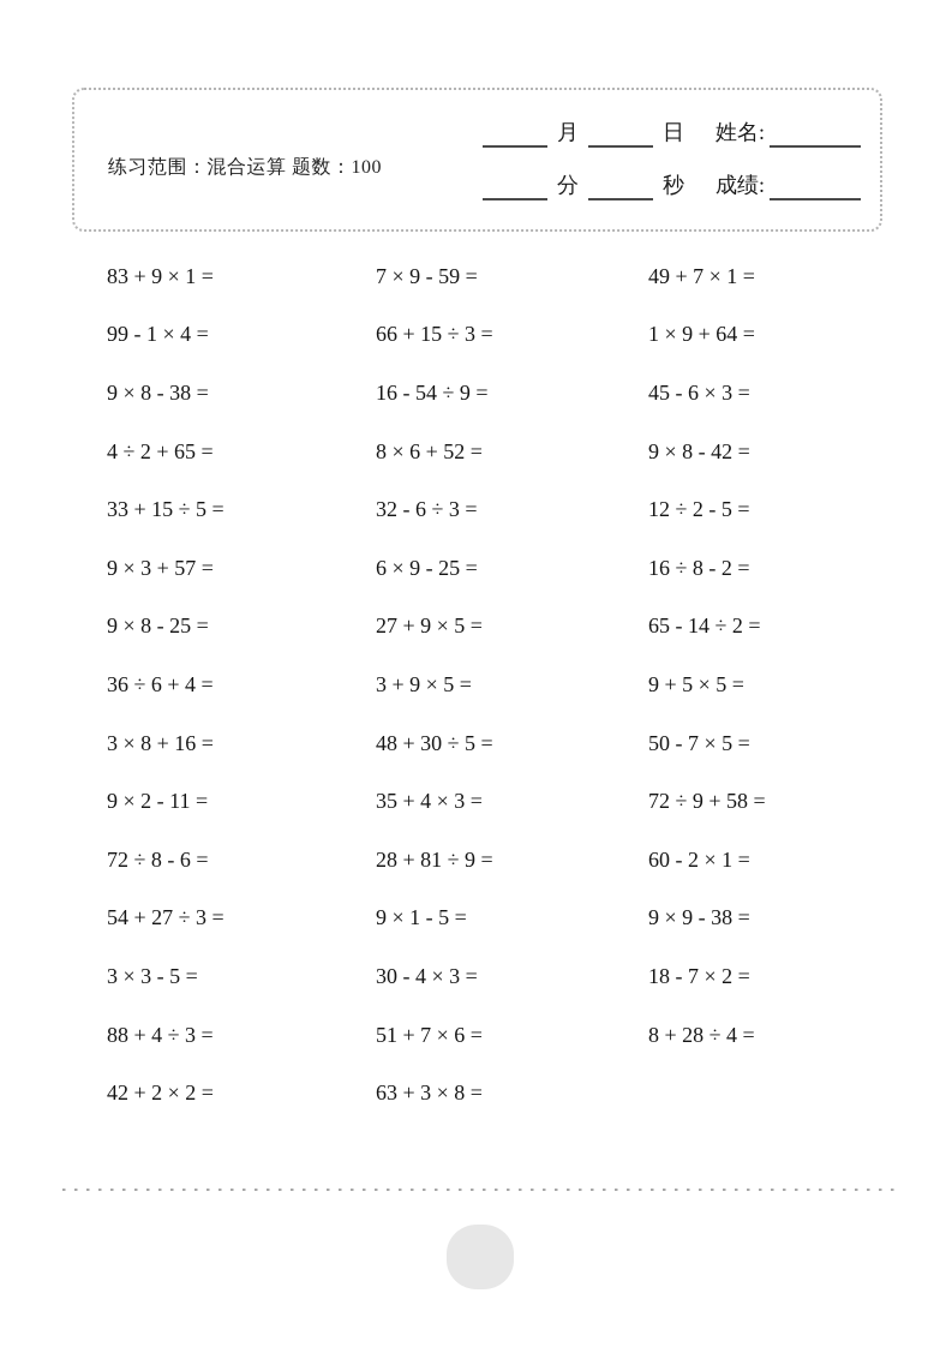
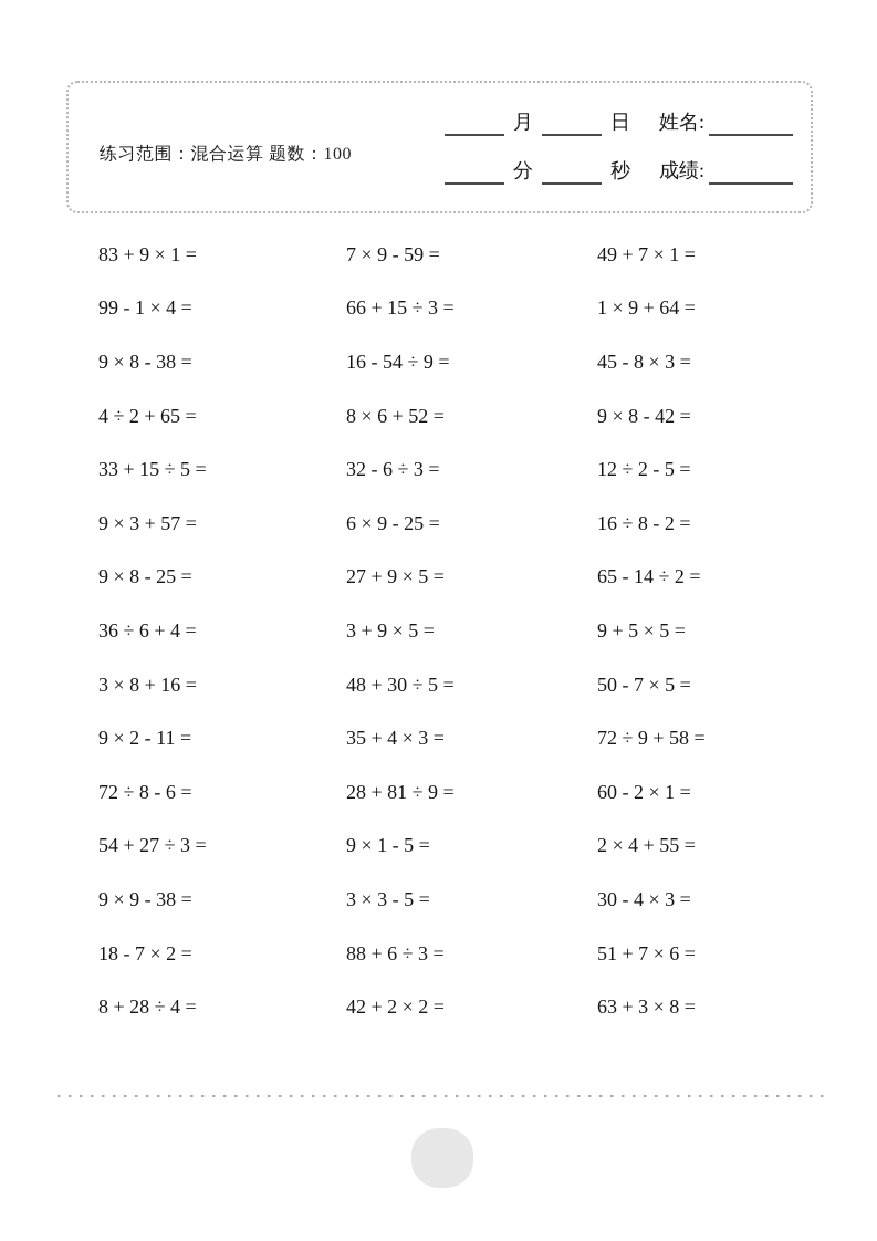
  练习范围：混合运算 题数：100
  月
  日
  姓名:
  分
  秒
  成绩:
  83 + 9 × 1 =
  7 × 9 - 59 =
  49 + 7 × 1 =
  99 - 1 × 4 =
  66 + 15 ÷ 3 =
  1 × 9 + 64 =
  9 × 8 - 38 =
  16 - 54 ÷ 9 =
- 45 - 6 × 3 =
+ 45 - 8 × 3 =
  4 ÷ 2 + 65 =
  8 × 6 + 52 =
  9 × 8 - 42 =
  33 + 15 ÷ 5 =
  32 - 6 ÷ 3 =
  12 ÷ 2 - 5 =
  9 × 3 + 57 =
  6 × 9 - 25 =
  16 ÷ 8 - 2 =
  9 × 8 - 25 =
  27 + 9 × 5 =
  65 - 14 ÷ 2 =
  36 ÷ 6 + 4 =
  3 + 9 × 5 =
  9 + 5 × 5 =
  3 × 8 + 16 =
  48 + 30 ÷ 5 =
  50 - 7 × 5 =
  9 × 2 - 11 =
  35 + 4 × 3 =
  72 ÷ 9 + 58 =
  72 ÷ 8 - 6 =
  28 + 81 ÷ 9 =
  60 - 2 × 1 =
  54 + 27 ÷ 3 =
  9 × 1 - 5 =
+ 2 × 4 + 55 =
  9 × 9 - 38 =
  3 × 3 - 5 =
  30 - 4 × 3 =
  18 - 7 × 2 =
- 88 + 4 ÷ 3 =
+ 88 + 6 ÷ 3 =
  51 + 7 × 6 =
  8 + 28 ÷ 4 =
  42 + 2 × 2 =
  63 + 3 × 8 =
